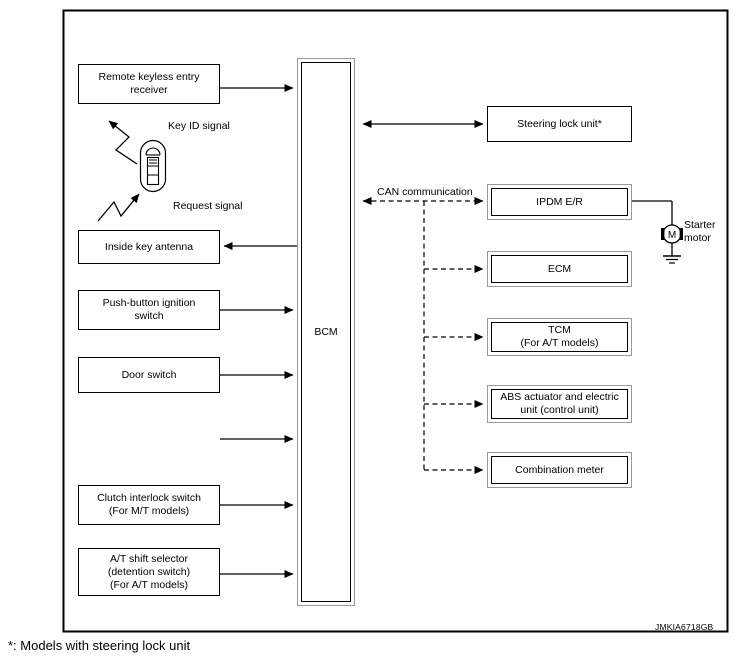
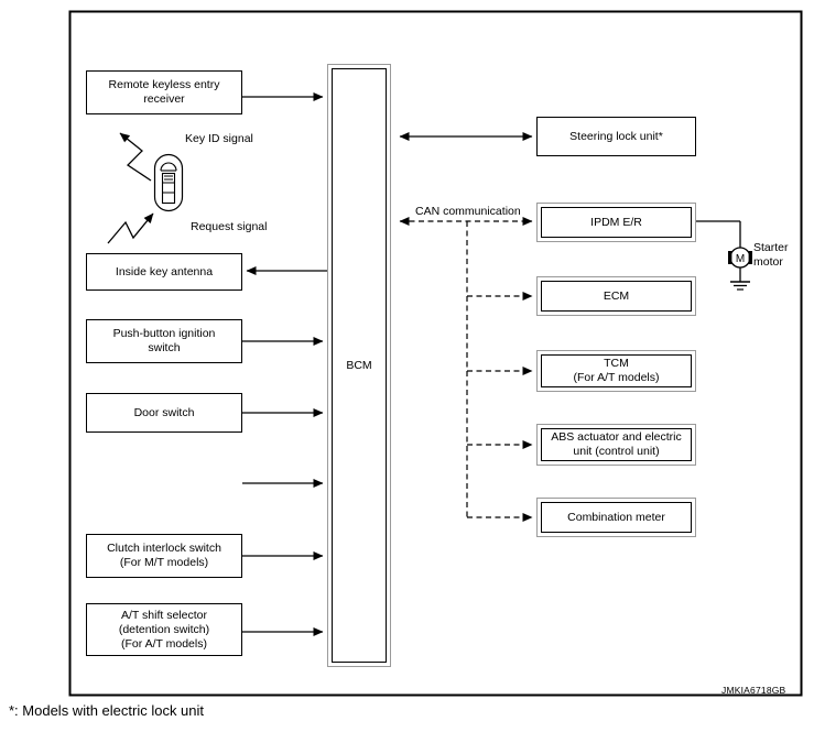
  M
  BCM
  Remote keyless entry
  receiver
  Inside key antenna
  Push-button ignition
  switch
  Door switch
  Clutch interlock switch
  (For M/T models)
  A/T shift selector
  (detention switch)
  (For A/T models)
  Steering lock unit*
  IPDM E/R
  ECM
  TCM
  (For A/T models)
  ABS actuator and electric
  unit (control unit)
  Combination meter
  Key ID signal
  Request signal
  CAN communication
  Starter
  motor
- *: Models with steering lock unit
+ *: Models with electric lock unit
  JMKIA6718GB
